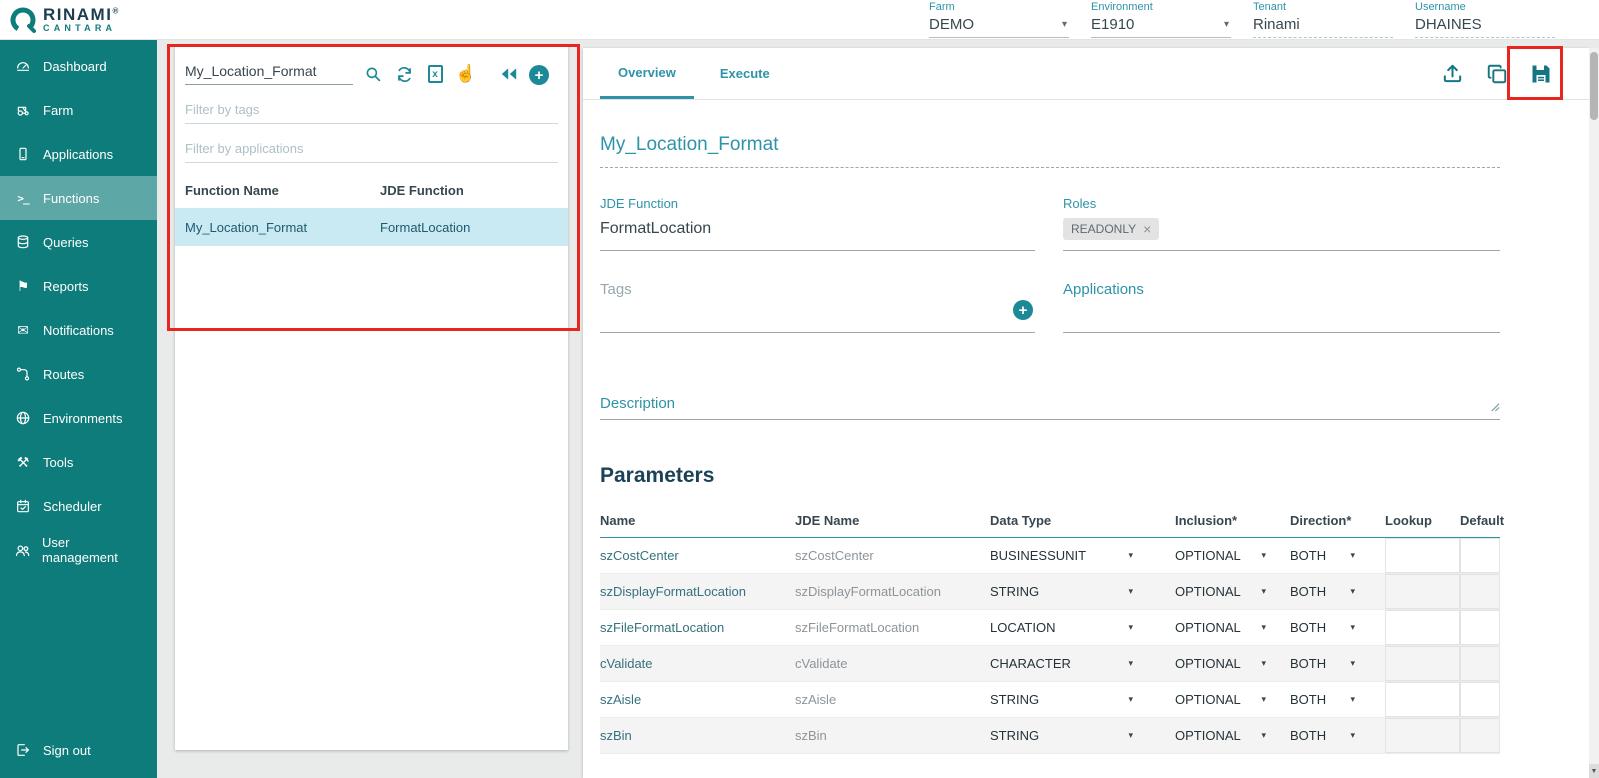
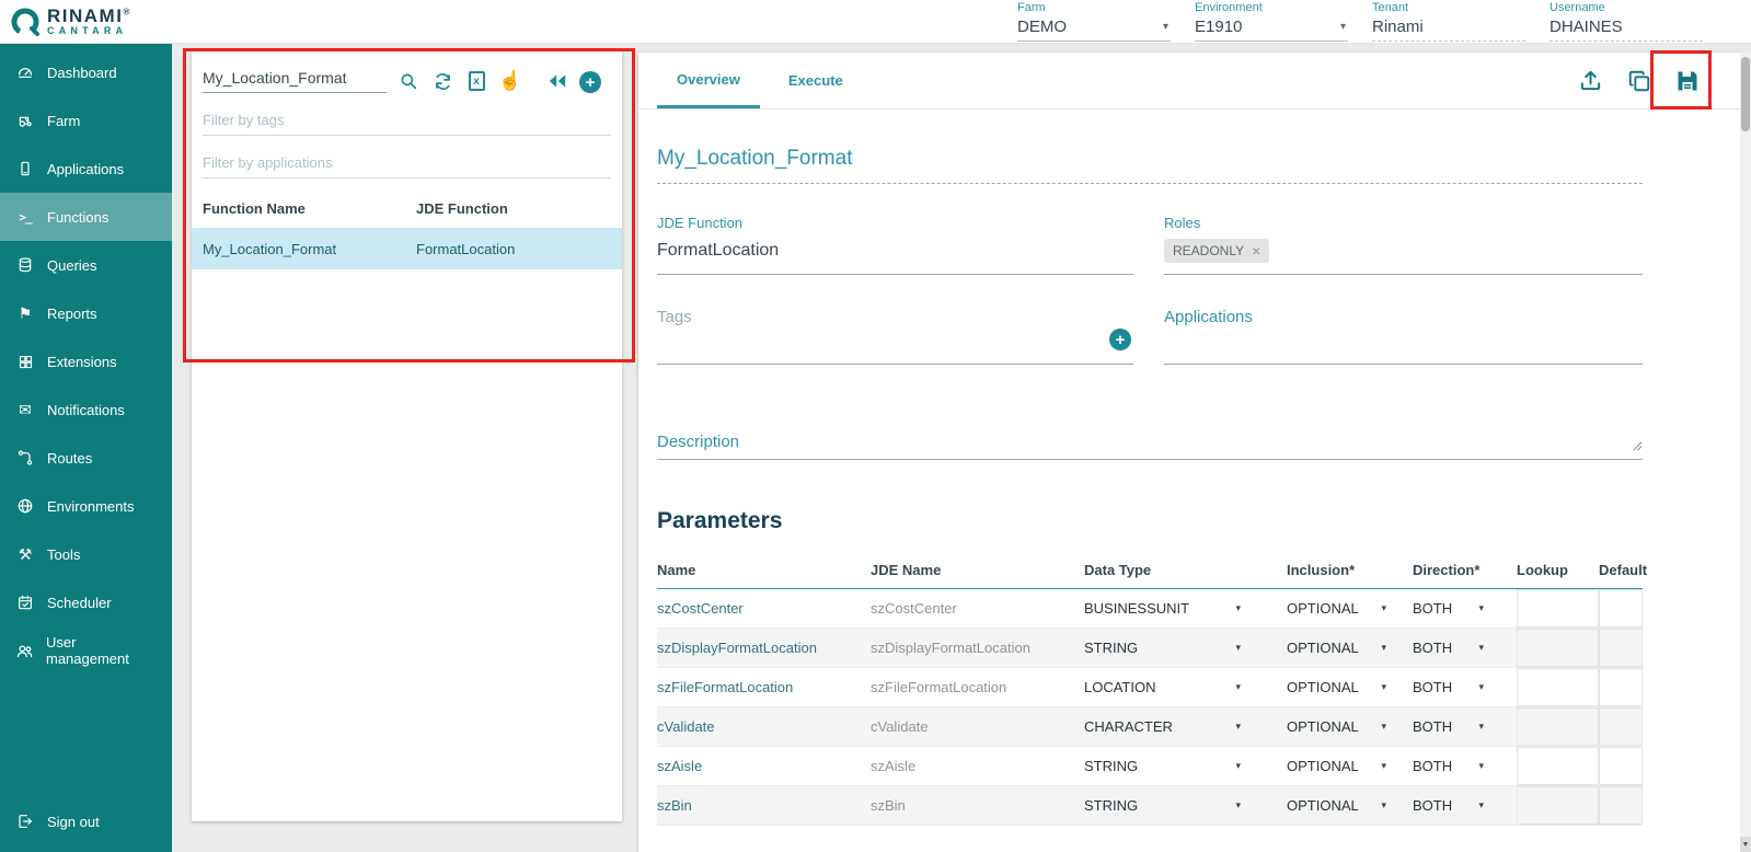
  RINAMI®
  CANTARA
  Farm
  DEMO
  ▾
  Environment
  E1910
  ▾
  Tenant
  Rinami
  Username
  DHAINES
  Dashboard
  Farm
  Applications
  >_
  Functions
  Queries
  ⚑
  Reports
+ Extensions
  ✉
  Notifications
  Routes
  Environments
  ⚒
  Tools
  Scheduler
  User management
  Sign out
  My_Location_Format
  x
  ☝
  +
  Filter by tags
  Filter by applications
  Function Name
  JDE Function
  My_Location_Format
  FormatLocation
  Overview
  Execute
  My_Location_Format
  JDE Function
  FormatLocation
  Roles
  READONLY
  ×
  Tags
  +
  Applications
  Description
  Parameters
  Name
  JDE Name
  Data Type
  Inclusion*
  Direction*
  Lookup
  Default
  szCostCenter
  szCostCenter
  BUSINESSUNIT
  ▾
  OPTIONAL
  ▾
  BOTH
  ▾
  szDisplayFormatLocation
  szDisplayFormatLocation
  STRING
  ▾
  OPTIONAL
  ▾
  BOTH
  ▾
  szFileFormatLocation
  szFileFormatLocation
  LOCATION
  ▾
  OPTIONAL
  ▾
  BOTH
  ▾
  cValidate
  cValidate
  CHARACTER
  ▾
  OPTIONAL
  ▾
  BOTH
  ▾
  szAisle
  szAisle
  STRING
  ▾
  OPTIONAL
  ▾
  BOTH
  ▾
  szBin
  szBin
  STRING
  ▾
  OPTIONAL
  ▾
  BOTH
  ▾
